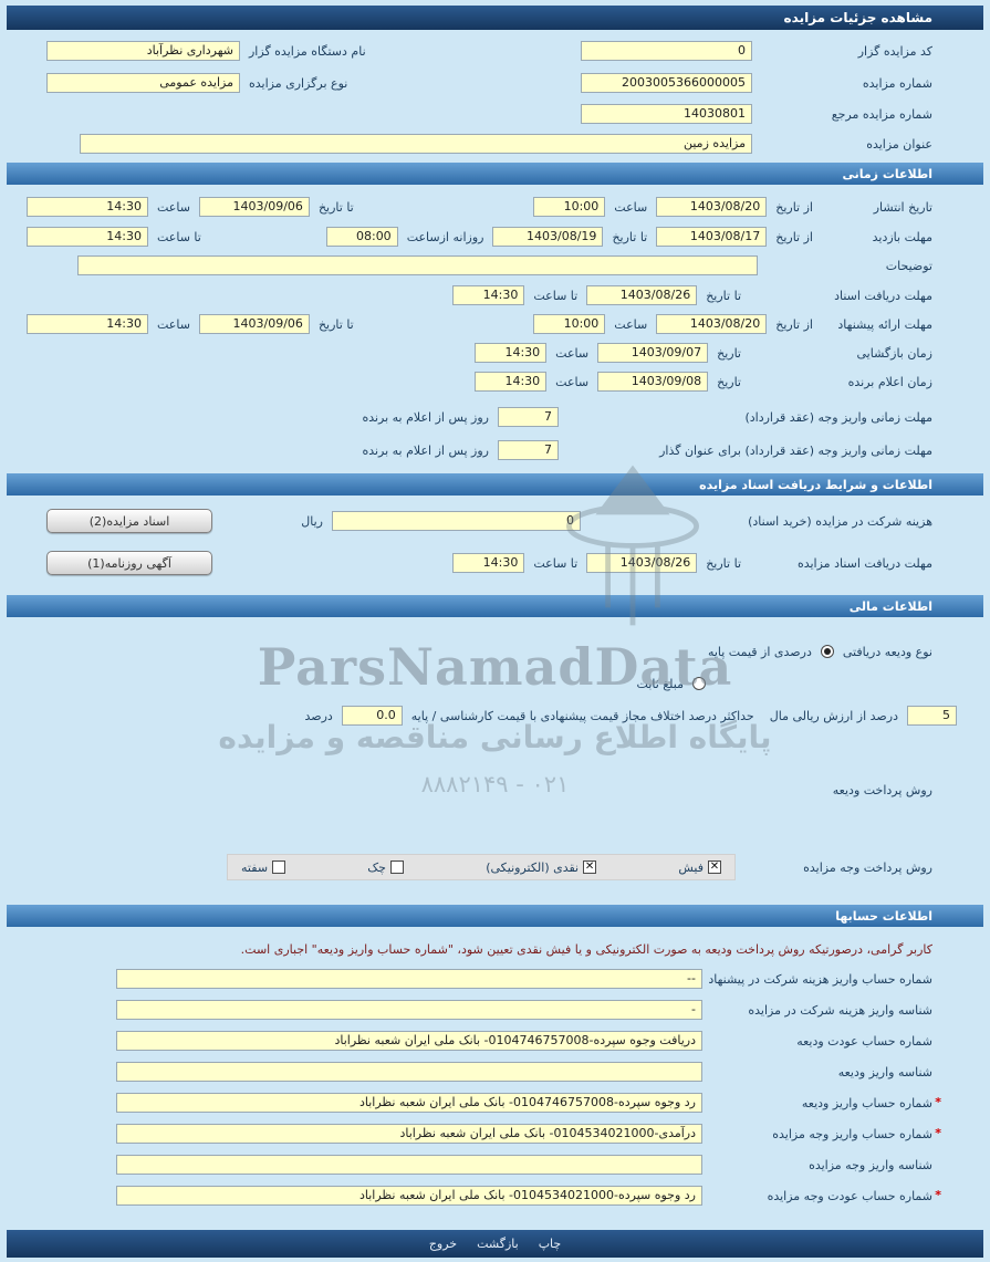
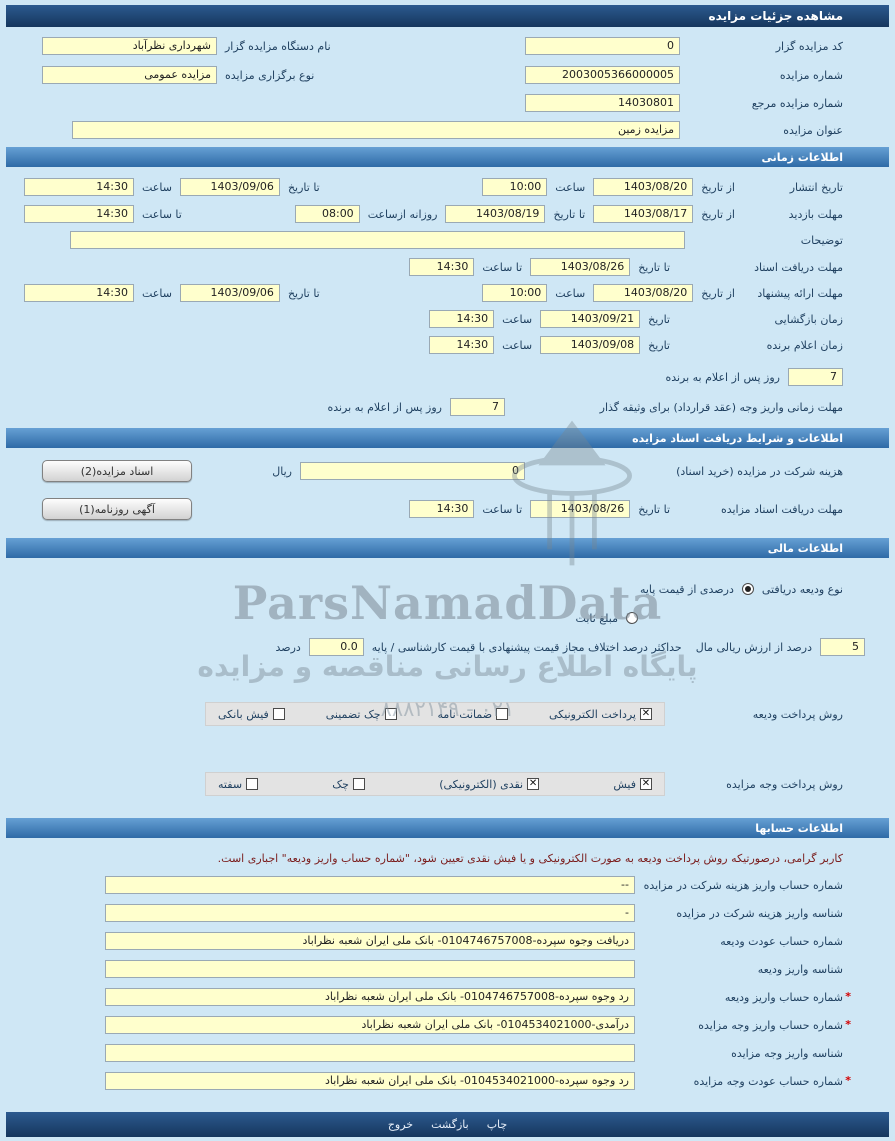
  مشاهده جزئیات مزایده
  کد مزایده گزار
  0
  نام دستگاه مزایده گزار
  شهرداری نظرآباد
  شماره مزایده
  2003005366000005
  نوع برگزاری مزایده
  مزایده عمومی
  شماره مزایده مرجع
  14030801
  عنوان مزایده
  مزایده زمین
  اطلاعات زمانی
  تاریخ انتشار
  از تاریخ
  1403/08/20
  ساعت
  10:00
  تا تاریخ
  1403/09/06
  ساعت
  14:30
  مهلت بازدید
  از تاریخ
  1403/08/17
  تا تاریخ
  1403/08/19
  روزانه ازساعت
  08:00
  تا ساعت
  14:30
  توضیحات
  مهلت دریافت اسناد
  تا تاریخ
  1403/08/26
  تا ساعت
  14:30
  مهلت ارائه پیشنهاد
  از تاریخ
  1403/08/20
  ساعت
  10:00
  تا تاریخ
  1403/09/06
  ساعت
  14:30
  زمان بازگشایی
  تاریخ
- 1403/09/07
+ 1403/09/21
  ساعت
  14:30
  زمان اعلام برنده
  تاریخ
  1403/09/08
  ساعت
  14:30
- مهلت زمانی واریز وجه (عقد قرارداد)
  7
  روز پس از اعلام به برنده
- مهلت زمانی واریز وجه (عقد قرارداد) برای عنوان گذار
+ مهلت زمانی واریز وجه (عقد قرارداد) برای وثیقه گذار
  7
  روز پس از اعلام به برنده
  اطلاعات و شرایط دریافت اسناد مزایده
  هزینه شرکت در مزایده (خرید اسناد)
  0
  ریال
  اسناد مزایده(2)
  مهلت دریافت اسناد مزایده
  تا تاریخ
  1403/08/26
  تا ساعت
  14:30
  آگهی روزنامه(1)
  اطلاعات مالی
  نوع ودیعه دریافتی
  درصدی از قیمت پایه
  مبلغ ثابت
  5
  درصد از ارزش ریالی مال
  حداکثر درصد اختلاف مجاز قیمت پیشنهادی با قیمت کارشناسی / پایه
  0.0
  درصد
  روش پرداخت ودیعه
+ پرداخت الکترونیکی
+ ضمانت نامه
+ چک تضمینی
+ فیش بانکی
  روش پرداخت وجه مزایده
  فیش
  نقدی (الکترونیکی)
  چک
  سفته
  اطلاعات حسابها
  کاربر گرامی، درصورتیکه روش پرداخت ودیعه به صورت الکترونیکی و یا فیش نقدی تعیین شود، "شماره حساب واریز ودیعه" اجباری است.
- شماره حساب واریز هزینه شرکت در پیشنهاد
+ شماره حساب واریز هزینه شرکت در مزایده
  --
  شناسه واریز هزینه شرکت در مزایده
  -
  شماره حساب عودت ودیعه
  دریافت وجوه سپرده-0104746757008- بانک ملی ایران شعبه نظراباد
  شناسه واریز ودیعه
  *
  شماره حساب واریز ودیعه
  رد وجوه سپرده-0104746757008- بانک ملی ایران شعبه نظراباد
  *
  شماره حساب واریز وجه مزایده
  درآمدی-0104534021000- بانک ملی ایران شعبه نظراباد
  شناسه واریز وجه مزایده
  *
  شماره حساب عودت وجه مزایده
  رد وجوه سپرده-0104534021000- بانک ملی ایران شعبه نظراباد
  چاپ
  بازگشت
  خروج
  ParsNamadData
  پایگاه اطلاع رسانی مناقصه و مزایده
  ۰۲۱ - ۸۸۸۲۱۴۹
